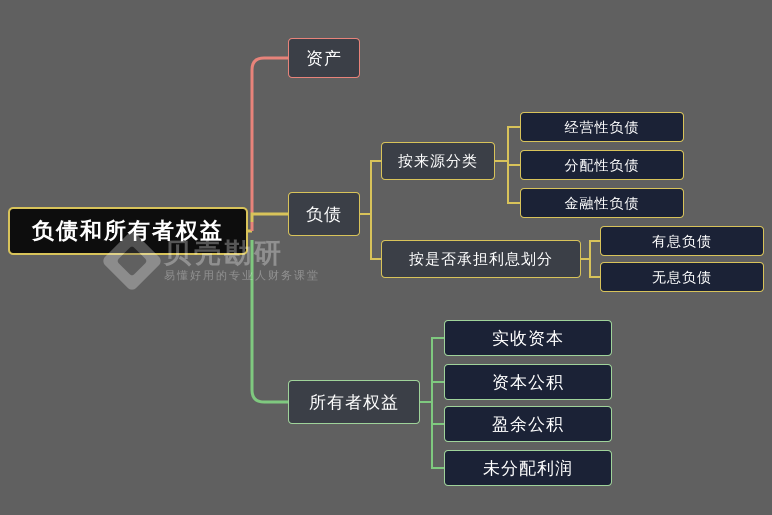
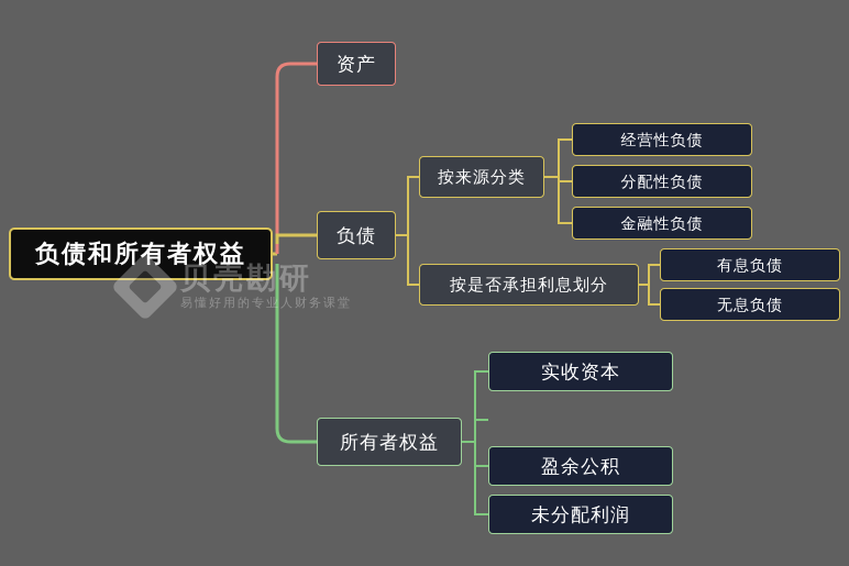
  负债和所有者权益
  资产
  负债
  所有者权益
  按来源分类
  按是否承担利息划分
  经营性负债
  分配性负债
  金融性负债
  有息负债
  无息负债
  实收资本
- 资本公积
  盈余公积
  未分配利润
  贝壳勘研
  易懂好用的专业人财务课堂
